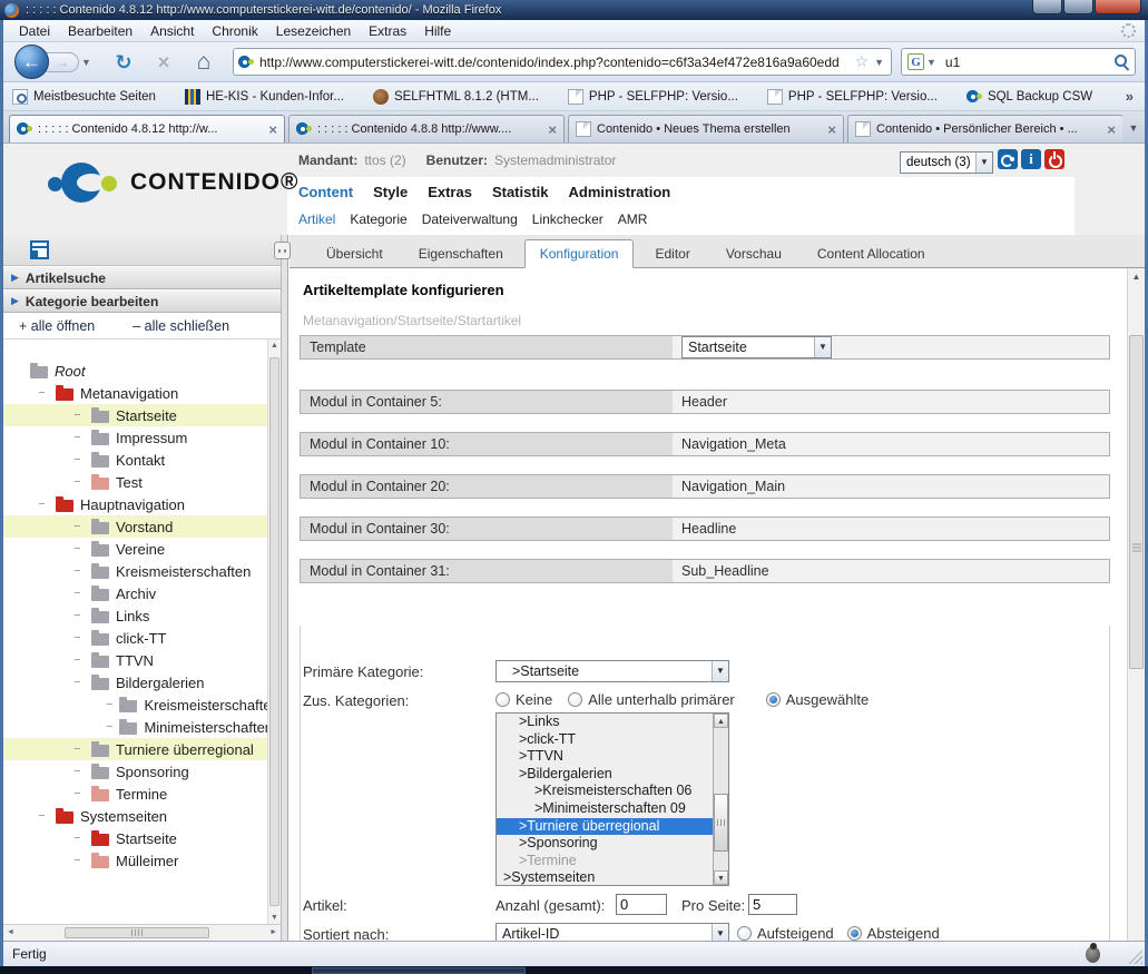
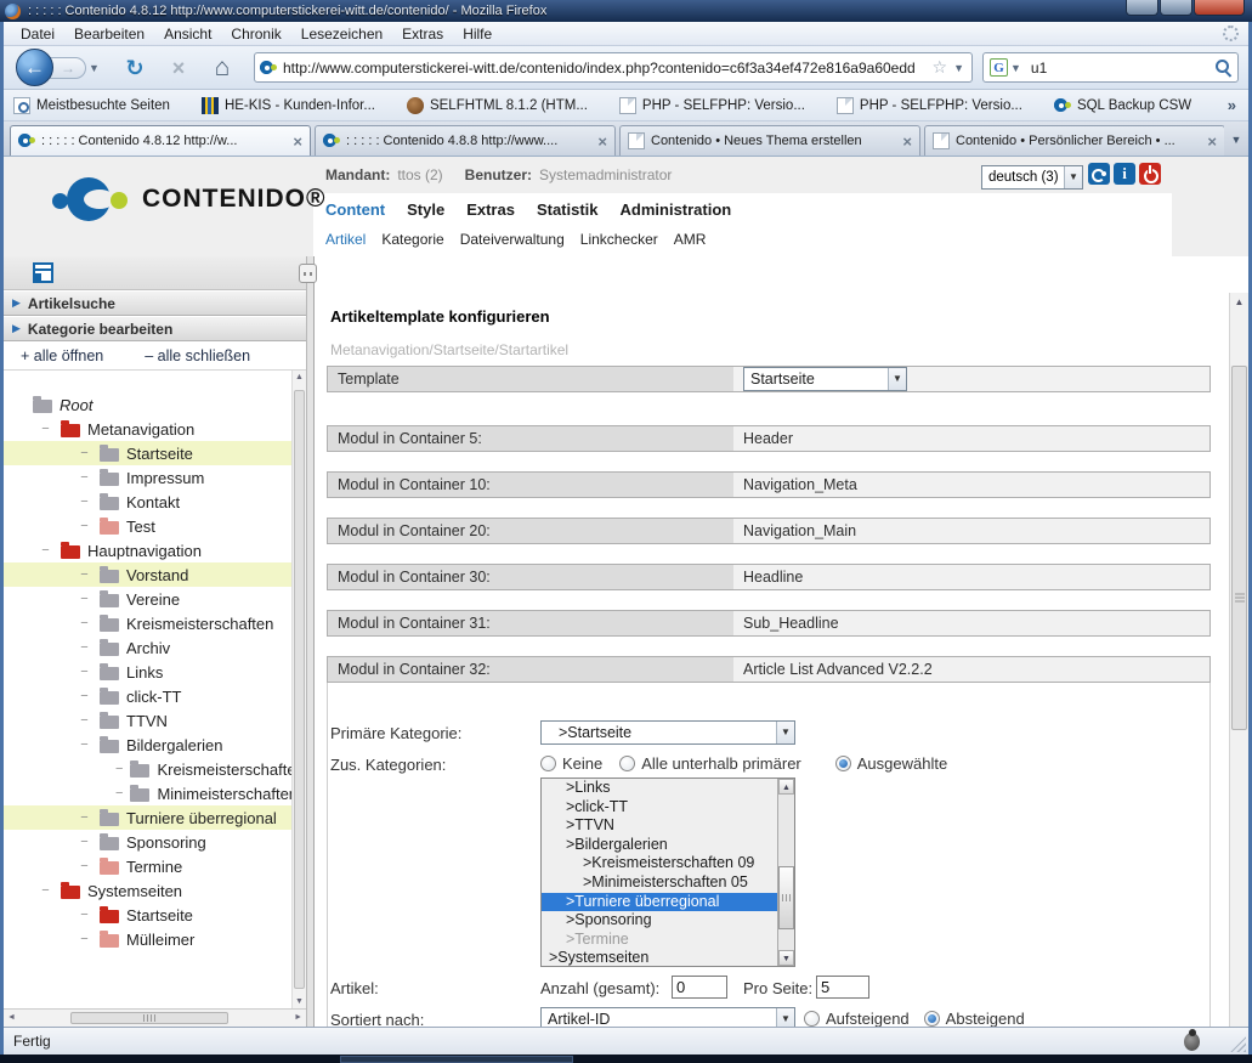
  : : : : : Contenido 4.8.12 http://www.computerstickerei-witt.de/contenido/ - Mozilla Firefox
  Datei
  Bearbeiten
  Ansicht
  Chronik
  Lesezeichen
  Extras
  Hilfe
  ←
  →
  ▼
  ↻
  ×
  ⌂
  http://www.computerstickerei-witt.de/contenido/index.php?contenido=c6f3a34ef472e816a9a60edd
  ☆
  ▼
  G
  ▼
  u1
  Meistbesuchte Seiten
  HE-KIS - Kunden-Infor...
  SELFHTML 8.1.2 (HTM...
  PHP - SELFPHP: Versio...
  PHP - SELFPHP: Versio...
  SQL Backup CSW
  »
  : : : : : Contenido 4.8.12 http://w...
  ×
  : : : : : Contenido 4.8.8 http://www....
  ×
  Contenido • Neues Thema erstellen
  ×
  Contenido • Persönlicher Bereich • ...
  ×
  ▼
  CONTENIDO®
  Mandant:
  ttos (2)
  Benutzer:
  Systemadministrator
  deutsch (3)
  ▼
  i
  Content
  Style
  Extras
  Statistik
  Administration
  Artikel
  Kategorie
  Dateiverwaltung
  Linkchecker
  AMR
  ▶
  Artikelsuche
  ▶
  Kategorie bearbeiten
  + alle öffnen
  – alle schließen
  Root
  −
  Metanavigation
  −
  Startseite
  −
  Impressum
  −
  Kontakt
  −
  Test
  −
  Hauptnavigation
  −
  Vorstand
  −
  Vereine
  −
  Kreismeisterschaften
  −
  Archiv
  −
  Links
  −
  click-TT
  −
  TTVN
  −
  Bildergalerien
  −
  Kreismeisterschaft
  −
  Minimeisterschafte
  −
  Turniere überregional
  −
  Sponsoring
  −
  Termine
  −
  Systemseiten
  −
  Startseite
  −
  Mülleimer
- Übersicht
- Eigenschaften
- Konfiguration
- Editor
- Vorschau
- Content Allocation
  ▲
  Artikeltemplate konfigurieren
  Metanavigation/Startseite/Startartikel
  Template
  Startseite
  ▼
  Modul in Container 5:
  Header
  Modul in Container 10:
  Navigation_Meta
  Modul in Container 20:
  Navigation_Main
  Modul in Container 30:
  Headline
  Modul in Container 31:
  Sub_Headline
+ Modul in Container 32:
+ Article List Advanced V2.2.2
  Primäre Kategorie:
  >Startseite
  ▼
  Zus. Kategorien:
  Keine
  Alle unterhalb primärer
  Ausgewählte
  >Links
  >click-TT
  >TTVN
  >Bildergalerien
- >Kreismeisterschaften 06
+ >Kreismeisterschaften 09
- >Minimeisterschaften 09
+ >Minimeisterschaften 05
  >Turniere überregional
  >Sponsoring
  >Termine
  >Systemseiten
  Artikel:
  Anzahl (gesamt):
  0
  Pro Seite:
  5
  Sortiert nach:
  Artikel-ID
  ▼
  Aufsteigend
  Absteigend
  Fertig
